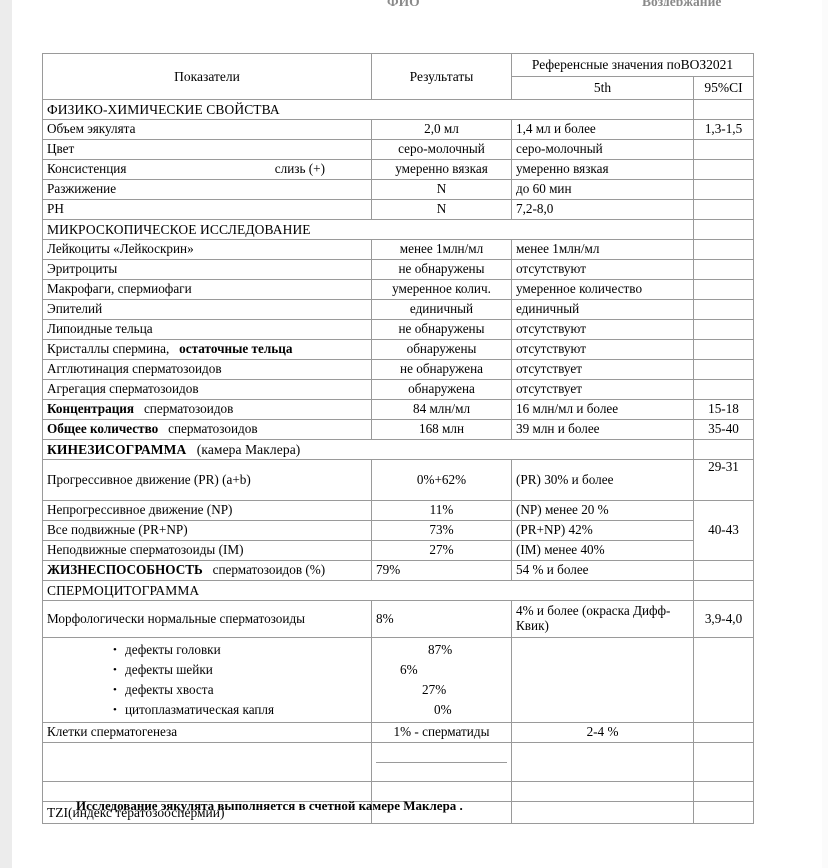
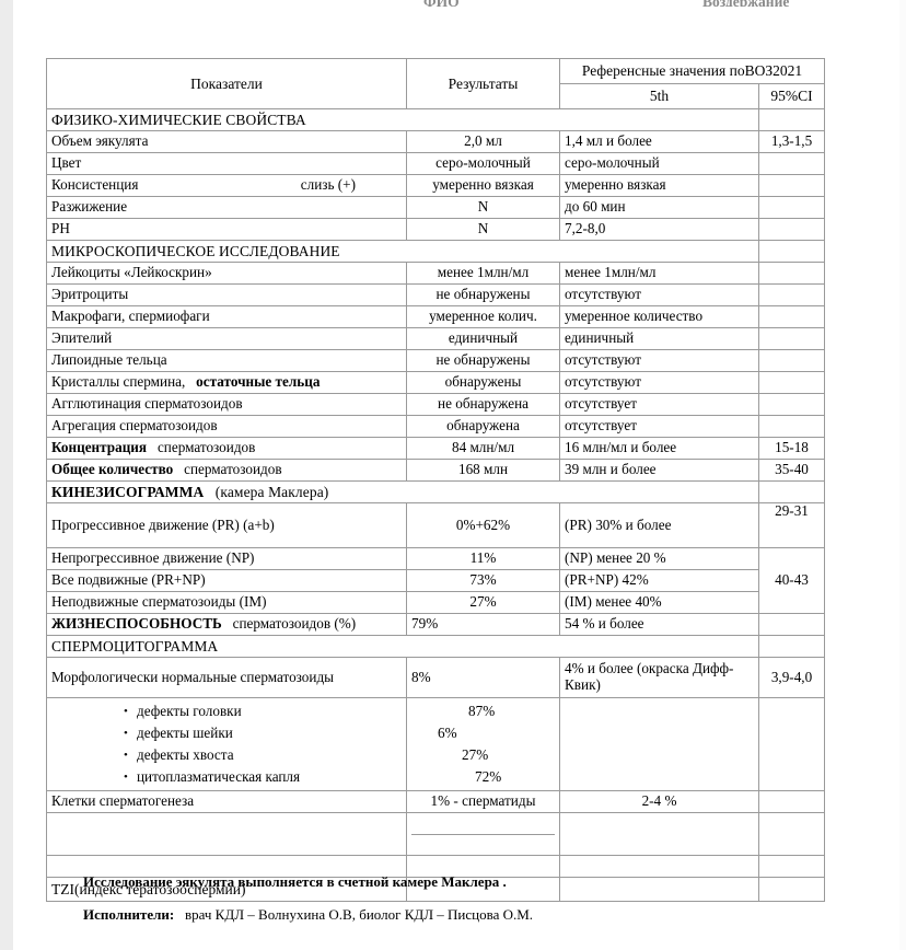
  ФИО
  Воздержание
  Показатели	Результаты	Референсные значения поВОЗ2021
  5th	95%CI
  ФИЗИКО-ХИМИЧЕСКИЕ СВОЙСТВА
  Объем эякулята	2,0 мл	1,4 мл и более	1,3-1,5
  Цвет	серо-молочный	серо-молочный
  Консистенция слизь (+)	умеренно вязкая	умеренно вязкая
  Разжижение	N	до 60 мин
  PH	N	7,2-8,0
  МИКРОСКОПИЧЕСКОЕ ИССЛЕДОВАНИЕ
  Лейкоциты «Лейкоскрин»	менее 1млн/мл	менее 1млн/мл
  Эритроциты	не обнаружены	отсутствуют
  Макрофаги, спермиофаги	умеренное колич.	умеренное количество
  Эпителий	единичный	единичный
  Липоидные тельца	не обнаружены	отсутствуют
  Кристаллы спермина, остаточные тельца	обнаружены	отсутствуют
  Агглютинация сперматозоидов	не обнаружена	отсутствует
  Агрегация сперматозоидов	обнаружена	отсутствует
  Концентрация сперматозоидов	84 млн/мл	16 млн/мл и более	15-18
  Общее количество сперматозоидов	168 млн	39 млн и более	35-40
  КИНЕЗИСОГРАММА (камера Маклера)
  Прогрессивное движение (PR) (a+b)	0%+62%	(PR) 30% и более	29-31
  Непрогрессивное движение (NP)	11%	(NP) менее 20 %	40-43
  Все подвижные (PR+NP)	73%	(PR+NP) 42%
  Неподвижные сперматозоиды (IM)	27%	(IM) менее 40%
  ЖИЗНЕСПОСОБНОСТЬ сперматозоидов (%)	79%	54 % и более
  СПЕРМОЦИТОГРАММА
  Морфологически нормальные сперматозоиды	8%	4% и более (окраска Дифф- Квик)	3,9-4,0
- дефекты головки дефекты шейки дефекты хвоста цитоплазматическая капля	87% 6% 27% 0%
+ дефекты головки дефекты шейки дефекты хвоста цитоплазматическая капля	87% 6% 27% 72%
  Клетки сперматогенеза	1% - сперматиды	2-4 %
  TZI(индекс тератозооспермии)
  Исследование эякулята выполняется в счетной камере Маклера .
+ Исполнители: врач КДЛ – Волнухина О.В, биолог КДЛ – Писцова О.М.
